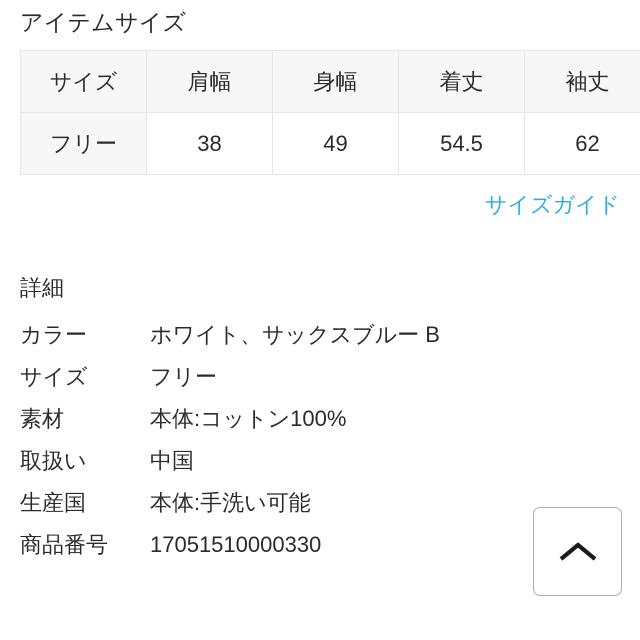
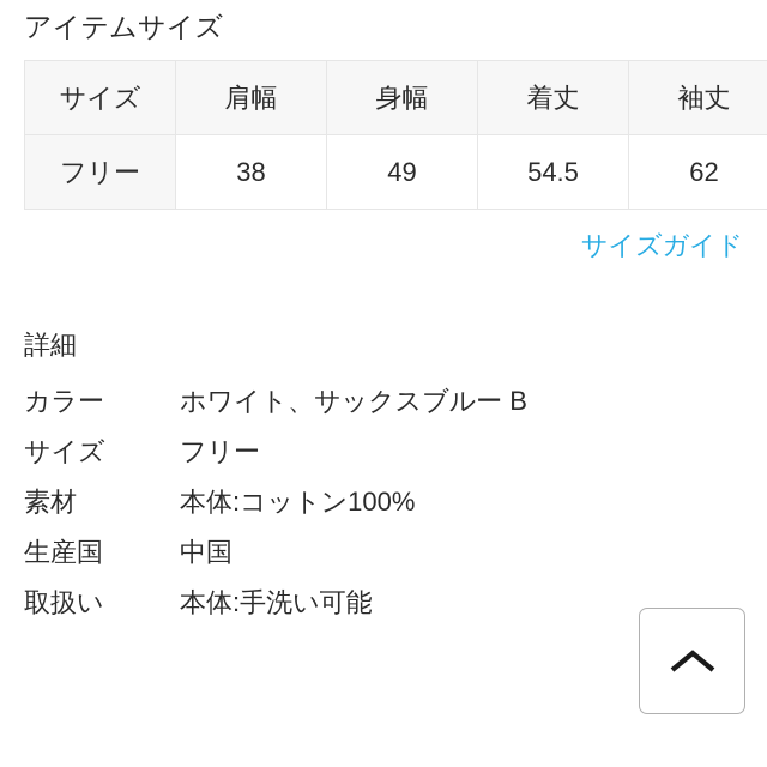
  アイテムサイズ
  サイズ	肩幅	身幅	着丈	袖丈
  フリー	38	49	54.5	62
  サイズガイド
  詳細
  カラー
  ホワイト、サックスブルー B
  サイズ
  フリー
  素材
  本体:コットン100%
- 取扱い
+ 生産国
  中国
- 生産国
+ 取扱い
  本体:手洗い可能
- 商品番号
- 17051510000330
